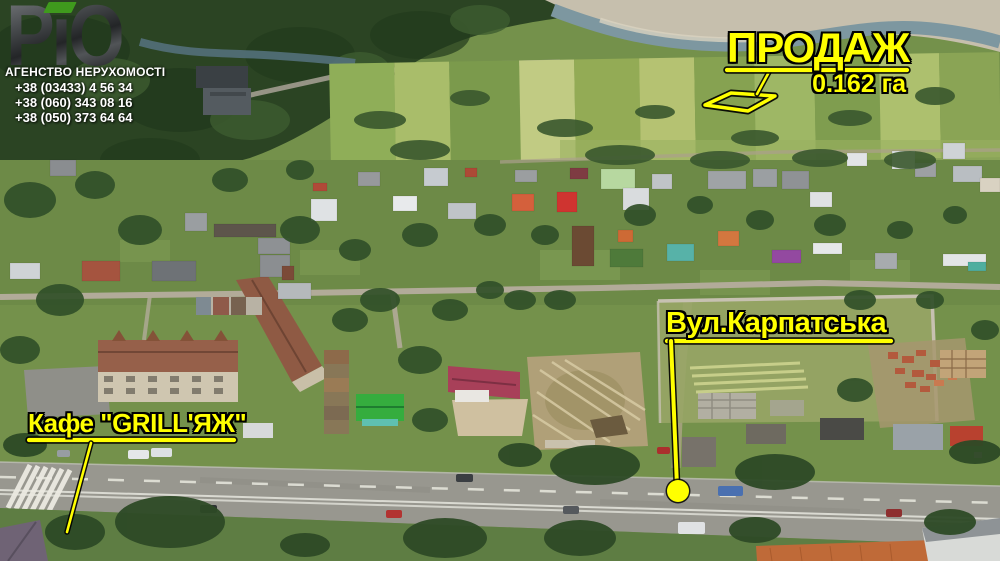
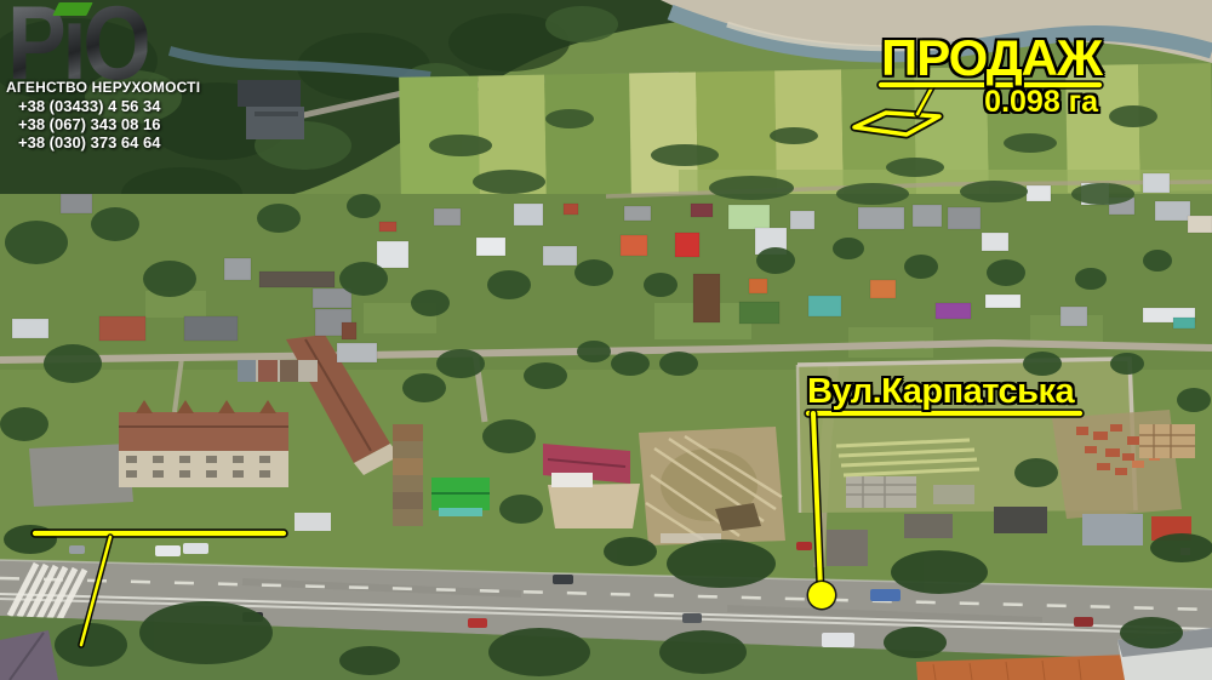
  РіО
  АГЕНСТВО НЕРУХОМОСТІ
  +38 (03433) 4 56 34
- +38 (060) 343 08 16
+ +38 (067) 343 08 16
- +38 (050) 373 64 64
+ +38 (030) 373 64 64
  ПРОДАЖ
- 0.162 га
+ 0.098 га
  Вул.Карпатська
- Кафе "GRILL'ЯЖ"
